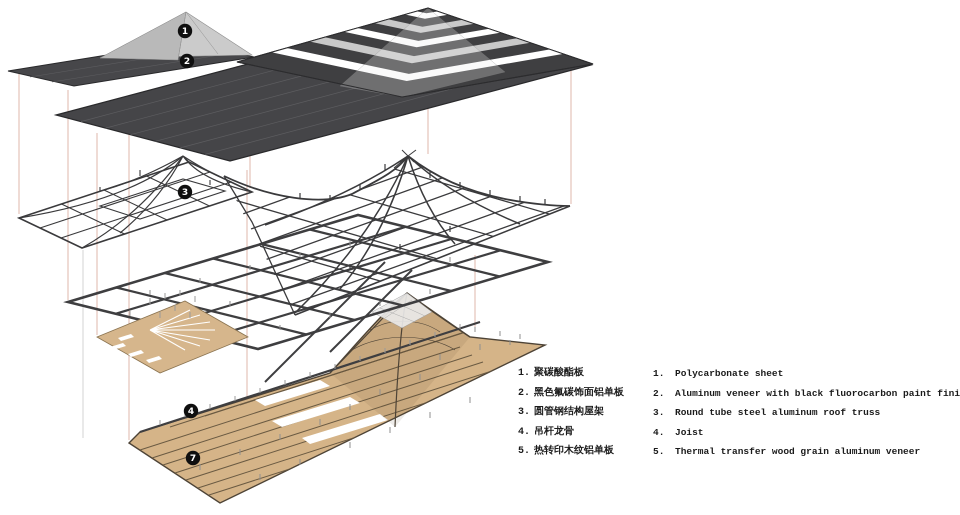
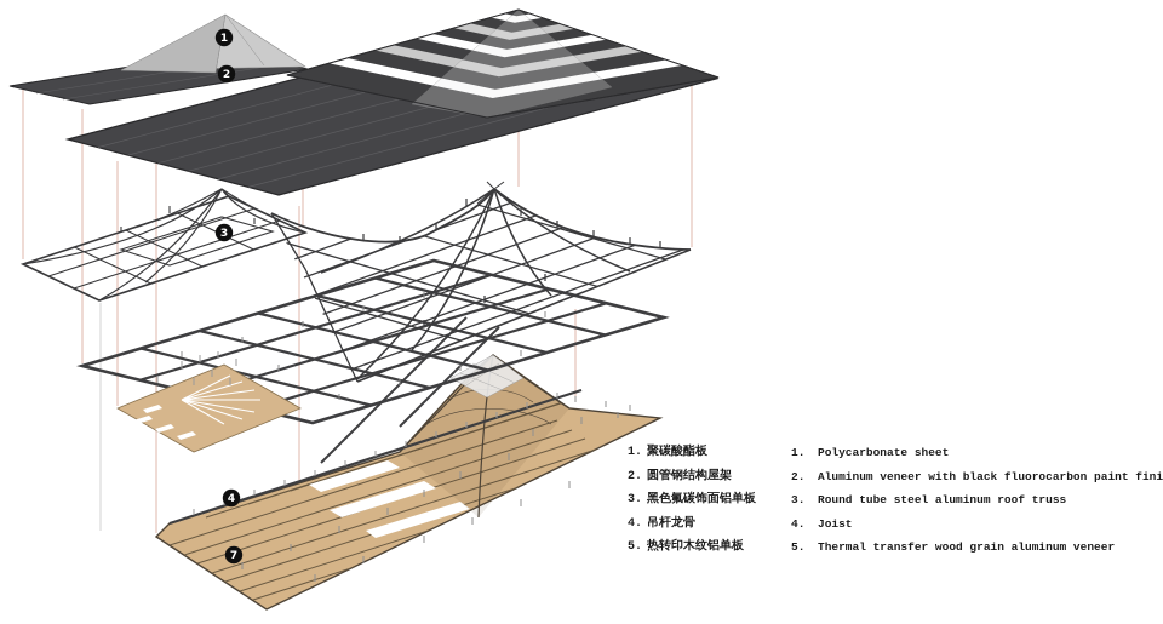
  1
  2
  3
  4
  7
  1. 聚碳酸酯板
  1. Polycarbonate sheet
- 2. 黑色氟碳饰面铝单板
+ 2. 圆管钢结构屋架
  2. Aluminum veneer with black fluorocarbon paint fini
- 3. 圆管钢结构屋架
+ 3. 黑色氟碳饰面铝单板
  3. Round tube steel aluminum roof truss
  4. 吊杆龙骨
  4. Joist
  5. 热转印木纹铝单板
  5. Thermal transfer wood grain aluminum veneer
